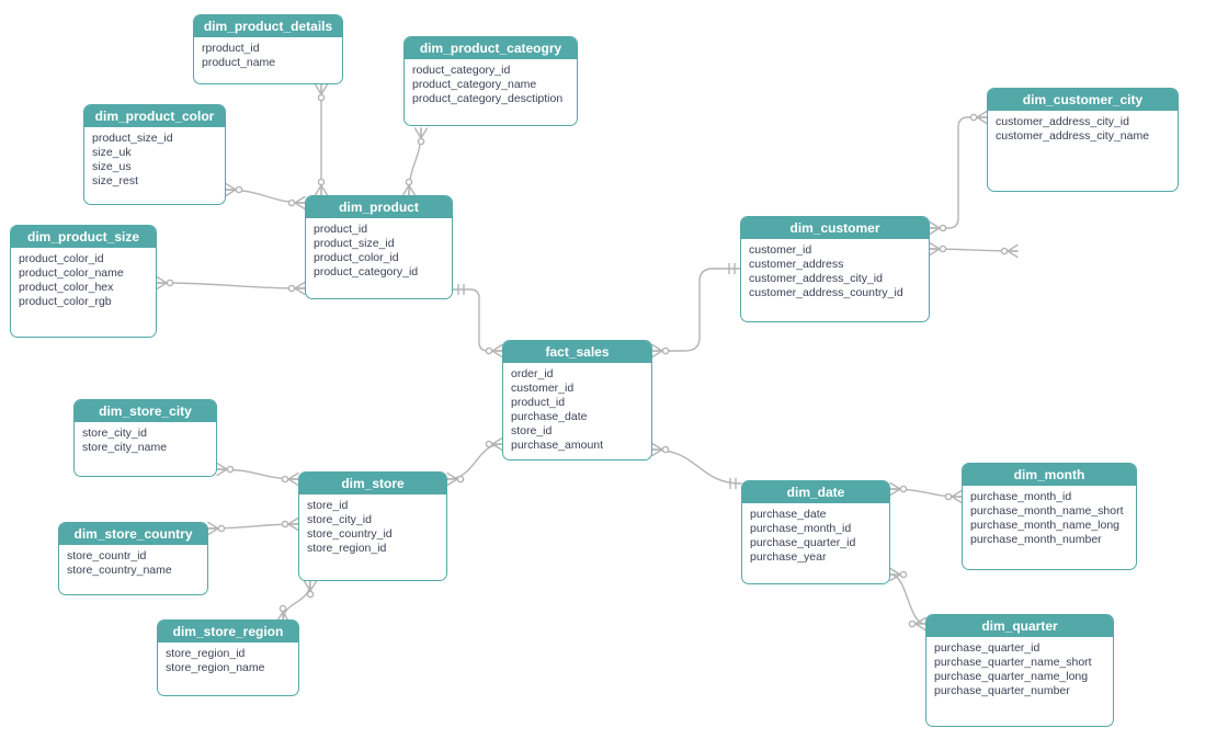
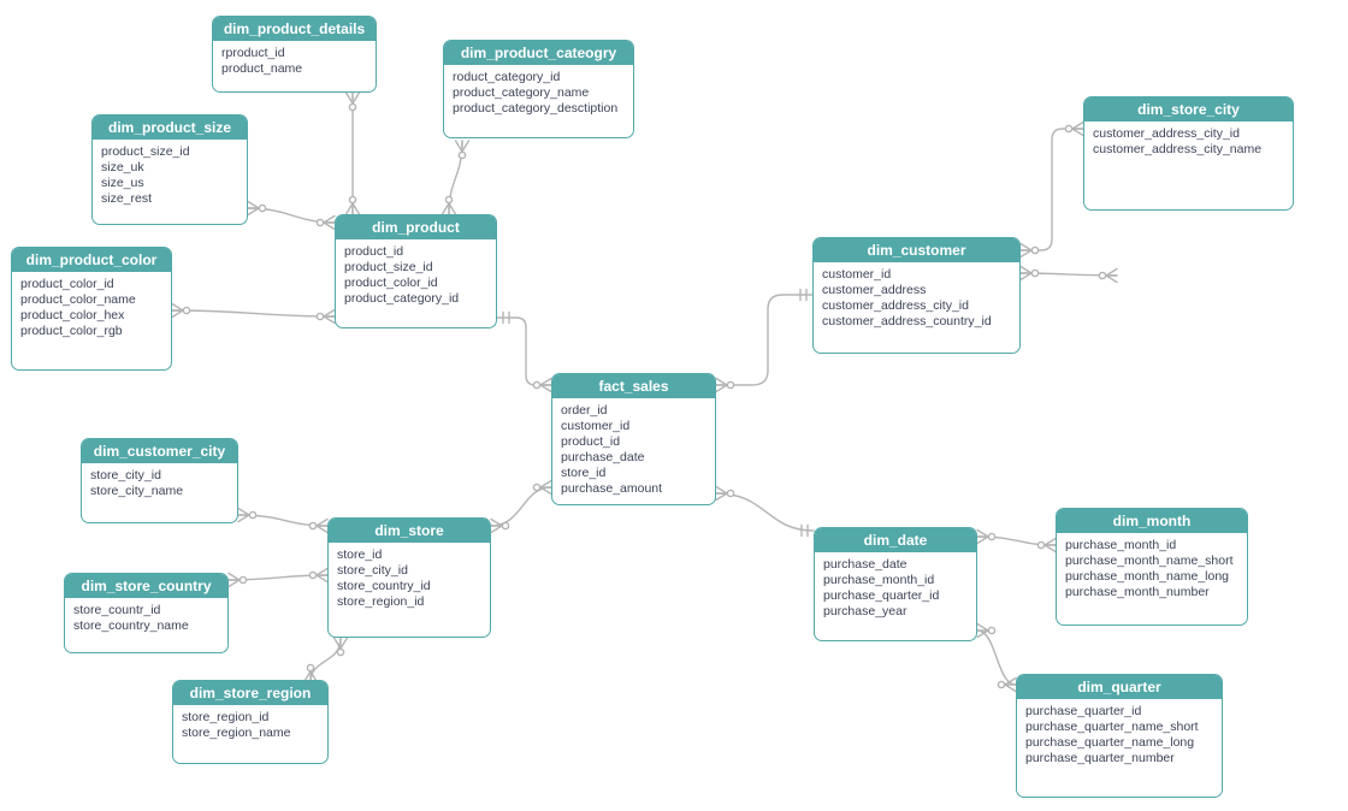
  dim_product_details
  rproduct_id
  product_name
  dim_product_cateogry
  roduct_category_id
  product_category_name
  product_category_desctiption
- dim_product_color
+ dim_product_size
  product_size_id
  size_uk
  size_us
  size_rest
- dim_product_size
+ dim_product_color
  product_color_id
  product_color_name
  product_color_hex
  product_color_rgb
  dim_product
  product_id
  product_size_id
  product_color_id
  product_category_id
  fact_sales
  order_id
  customer_id
  product_id
  purchase_date
  store_id
  purchase_amount
  dim_customer
  customer_id
  customer_address
  customer_address_city_id
  customer_address_country_id
- dim_customer_city
+ dim_store_city
  customer_address_city_id
  customer_address_city_name
  dim_date
  purchase_date
  purchase_month_id
  purchase_quarter_id
  purchase_year
  dim_month
  purchase_month_id
  purchase_month_name_short
  purchase_month_name_long
  purchase_month_number
  dim_quarter
  purchase_quarter_id
  purchase_quarter_name_short
  purchase_quarter_name_long
  purchase_quarter_number
- dim_store_city
+ dim_customer_city
  store_city_id
  store_city_name
  dim_store
  store_id
  store_city_id
  store_country_id
  store_region_id
  dim_store_country
  store_countr_id
  store_country_name
  dim_store_region
  store_region_id
  store_region_name
